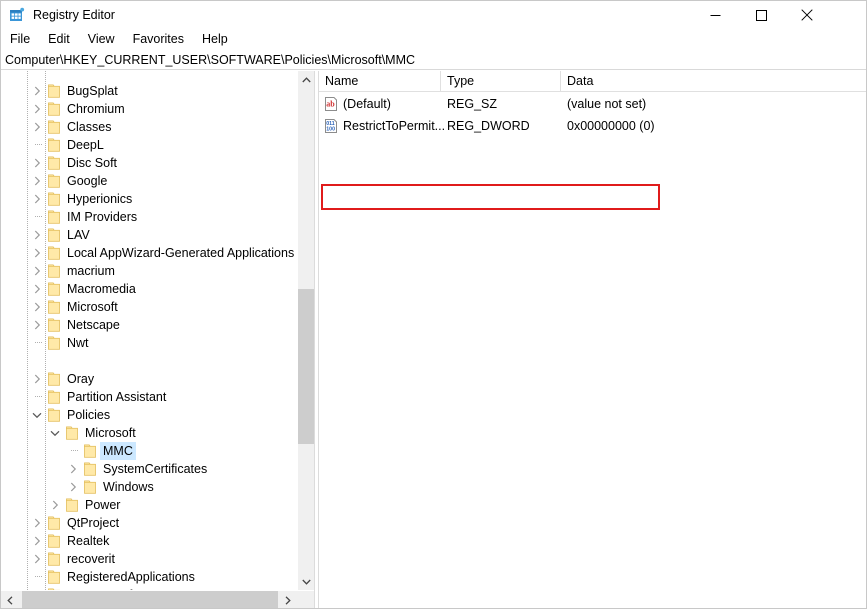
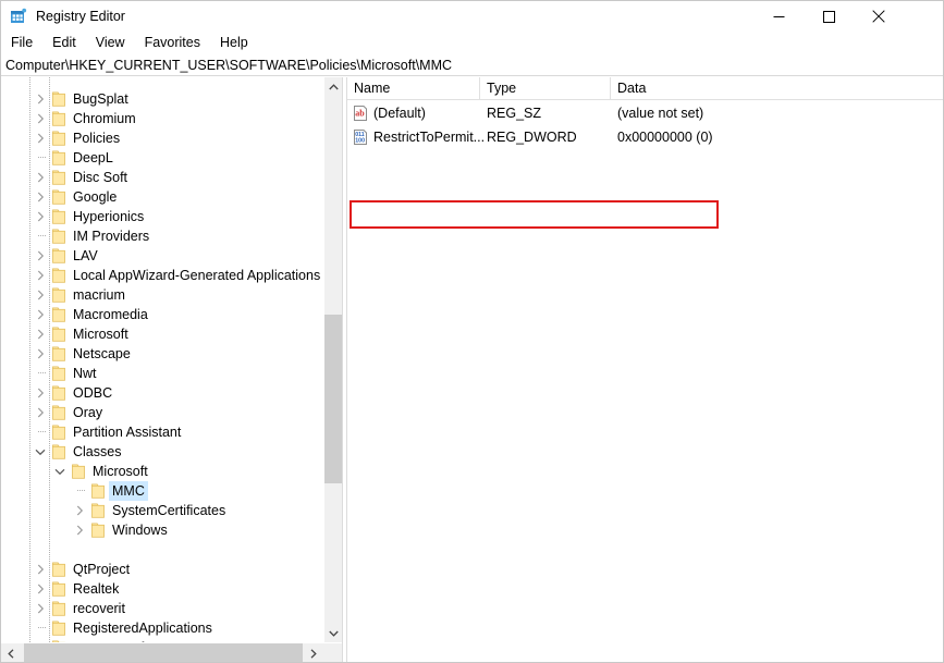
  Registry Editor
  File
  Edit
  View
  Favorites
  Help
  Computer\HKEY_CURRENT_USER\SOFTWARE\Policies\Microsoft\MMC
  BugSplat
  Chromium
- Classes
+ Policies
  DeepL
  Disc Soft
  Google
  Hyperionics
  IM Providers
  LAV
  Local AppWizard-Generated Applications
  macrium
  Macromedia
  Microsoft
  Netscape
  Nwt
+ ODBC
  Oray
  Partition Assistant
- Policies
+ Classes
  Microsoft
  MMC
  SystemCertificates
  Windows
- Power
  QtProject
  Realtek
  recoverit
  RegisteredApplications
  Name
  Type
  Data
  ab
  (Default)
  REG_SZ
  (value not set)
  RestrictToPermit...
  REG_DWORD
  0x00000000 (0)
